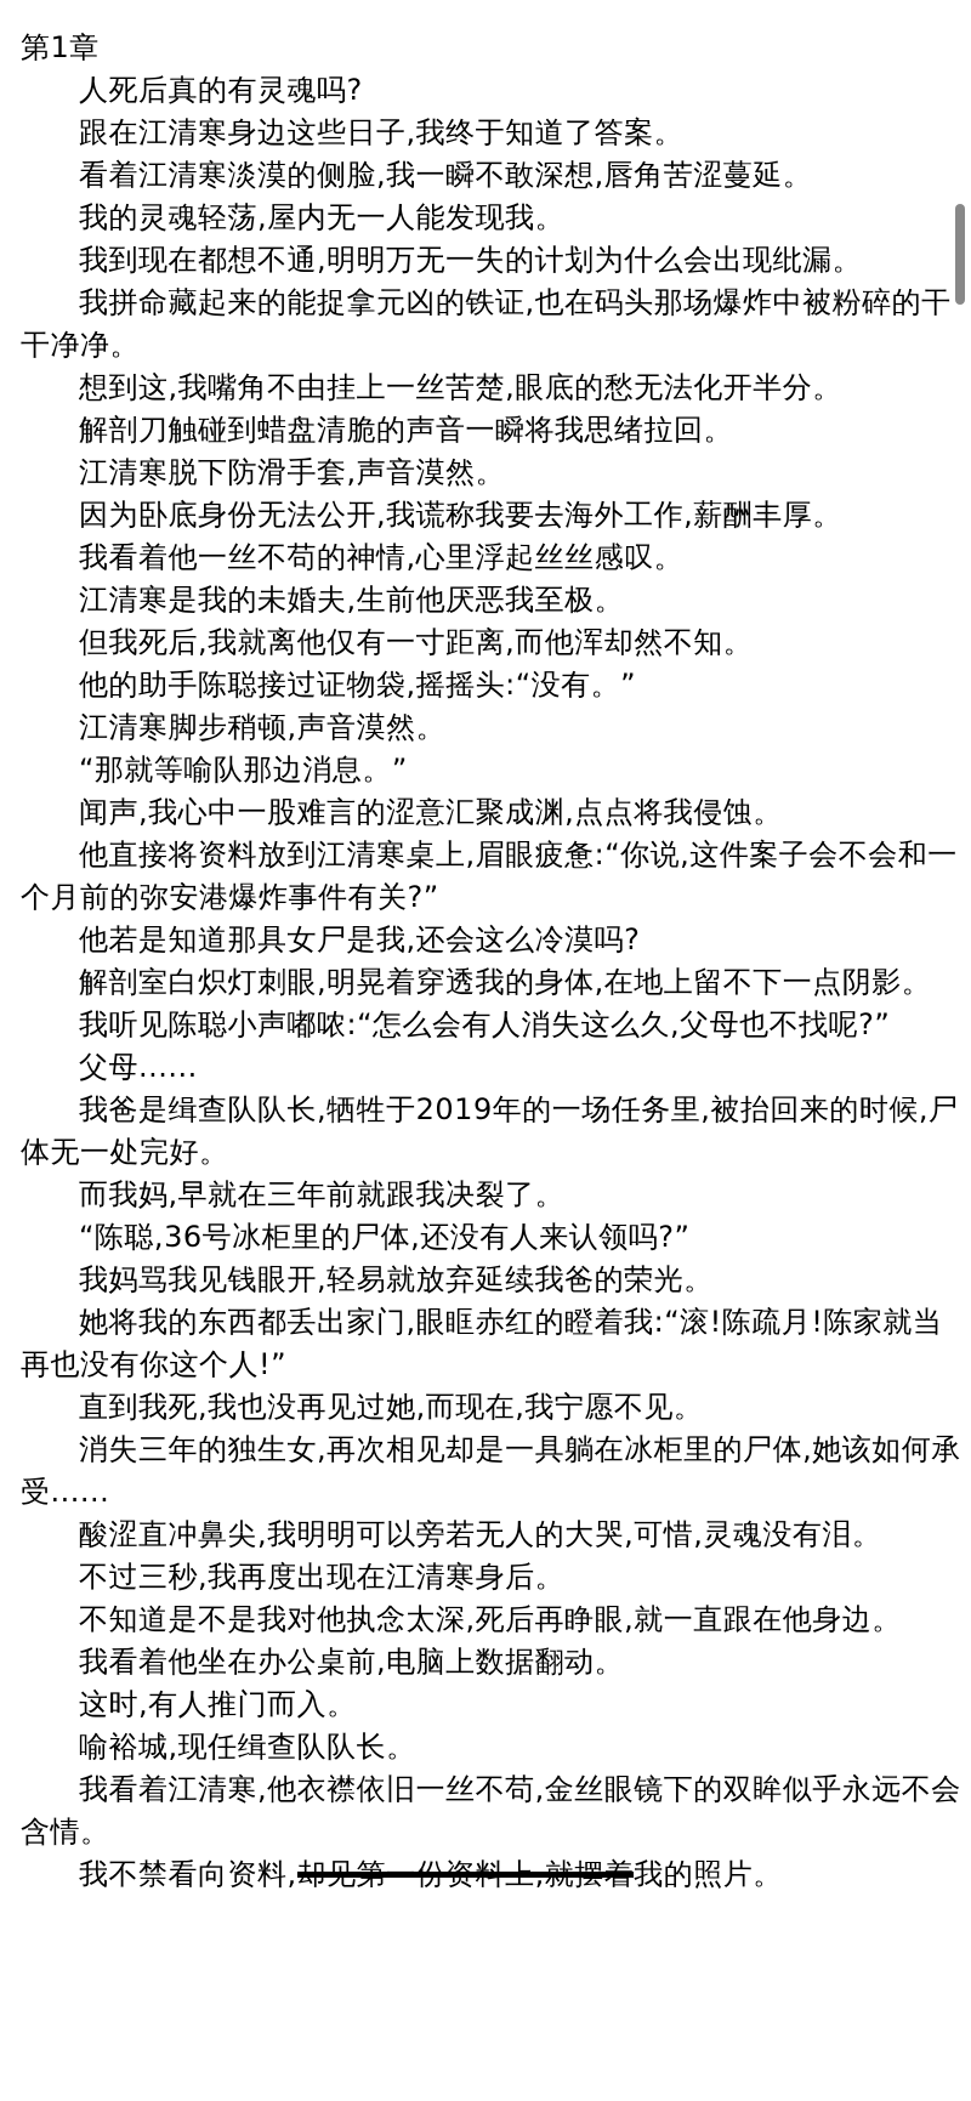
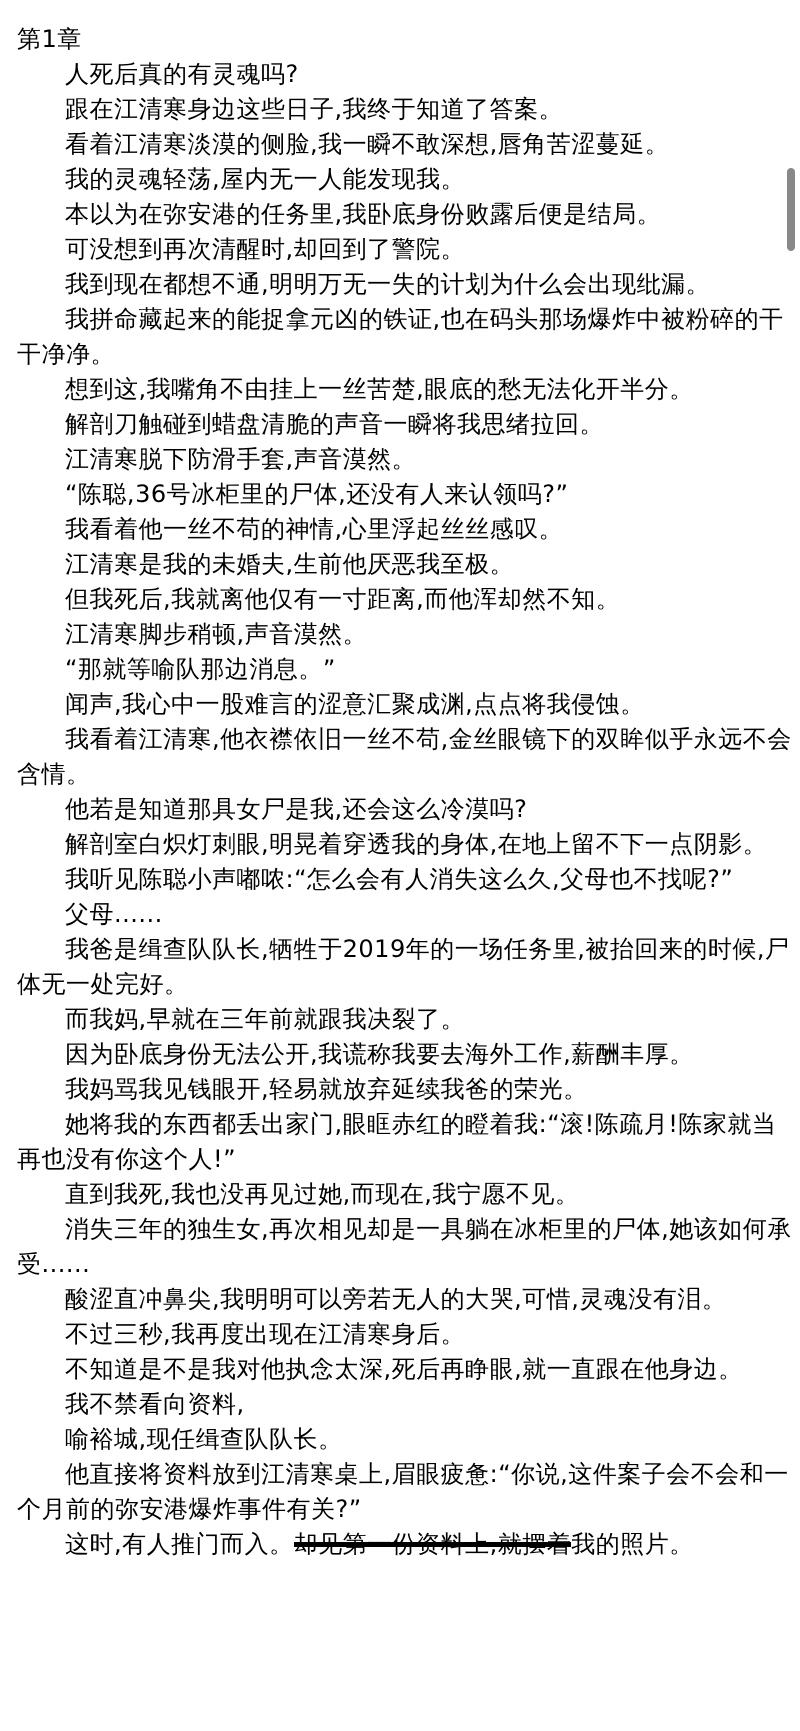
  第1章
  人死后真的有灵魂吗?
  跟在江清寒身边这些日子,我终于知道了答案。
  看着江清寒淡漠的侧脸,我一瞬不敢深想,唇角苦涩蔓延。
  我的灵魂轻荡,屋内无一人能发现我。
+ 本以为在弥安港的任务里,我卧底身份败露后便是结局。
+ 可没想到再次清醒时,却回到了警院。
  我到现在都想不通,明明万无一失的计划为什么会出现纰漏。
  我拼命藏起来的能捉拿元凶的铁证,也在码头那场爆炸中被粉碎的干干净净。
  想到这,我嘴角不由挂上一丝苦楚,眼底的愁无法化开半分。
  解剖刀触碰到蜡盘清脆的声音一瞬将我思绪拉回。
  江清寒脱下防滑手套,声音漠然。
- 因为卧底身份无法公开,我谎称我要去海外工作,薪酬丰厚。
+ “陈聪,36号冰柜里的尸体,还没有人来认领吗?”
  我看着他一丝不苟的神情,心里浮起丝丝感叹。
  江清寒是我的未婚夫,生前他厌恶我至极。
  但我死后,我就离他仅有一寸距离,而他浑却然不知。
- 他的助手陈聪接过证物袋,摇摇头:“没有。”
  江清寒脚步稍顿,声音漠然。
  “那就等喻队那边消息。”
  闻声,我心中一股难言的涩意汇聚成渊,点点将我侵蚀。
- 他直接将资料放到江清寒桌上,眉眼疲惫:“你说,这件案子会不会和一个月前的弥安港爆炸事件有关?”
+ 我看着江清寒,他衣襟依旧一丝不苟,金丝眼镜下的双眸似乎永远不会含情。
  他若是知道那具女尸是我,还会这么冷漠吗?
  解剖室白炽灯刺眼,明晃着穿透我的身体,在地上留不下一点阴影。
  我听见陈聪小声嘟哝:“怎么会有人消失这么久,父母也不找呢?”
  父母......
  我爸是缉查队队长,牺牲于2019年的一场任务里,被抬回来的时候,尸体无一处完好。
  而我妈,早就在三年前就跟我决裂了。
- “陈聪,36号冰柜里的尸体,还没有人来认领吗?”
+ 因为卧底身份无法公开,我谎称我要去海外工作,薪酬丰厚。
  我妈骂我见钱眼开,轻易就放弃延续我爸的荣光。
  她将我的东西都丢出家门,眼眶赤红的瞪着我:“滚!陈疏月!陈家就当再也没有你这个人!”
  直到我死,我也没再见过她,而现在,我宁愿不见。
  消失三年的独生女,再次相见却是一具躺在冰柜里的尸体,她该如何承受......
  酸涩直冲鼻尖,我明明可以旁若无人的大哭,可惜,灵魂没有泪。
  不过三秒,我再度出现在江清寒身后。
  不知道是不是我对他执念太深,死后再睁眼,就一直跟在他身边。
- 我看着他坐在办公桌前,电脑上数据翻动。
- 这时,有人推门而入。
+ 我不禁看向资料,
  喻裕城,现任缉查队队长。
- 我看着江清寒,他衣襟依旧一丝不苟,金丝眼镜下的双眸似乎永远不会含情。
+ 他直接将资料放到江清寒桌上,眉眼疲惫:“你说,这件案子会不会和一个月前的弥安港爆炸事件有关?”
- 我不禁看向资料,却见第一份资料上,就摆着我的照片。
+ 这时,有人推门而入。却见第一份资料上,就摆着我的照片。
